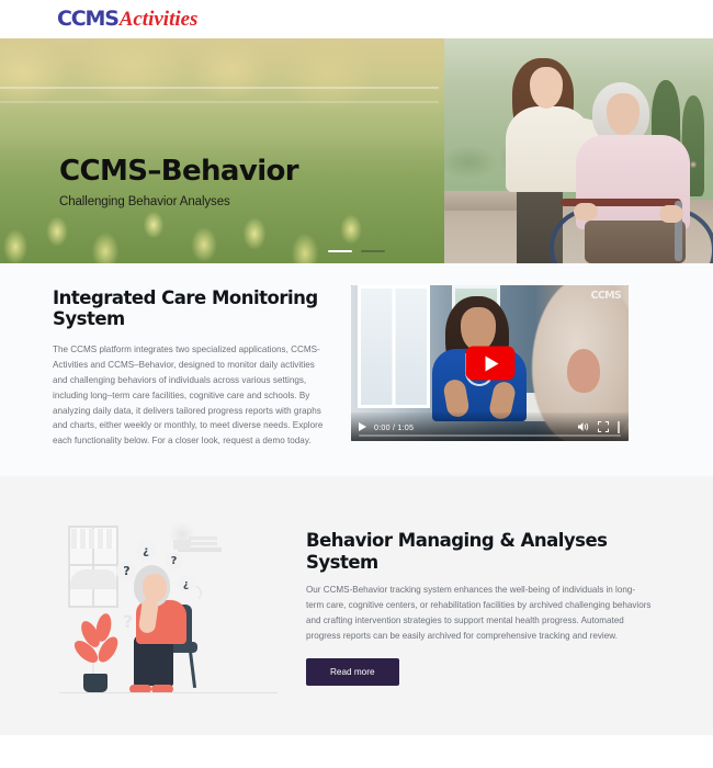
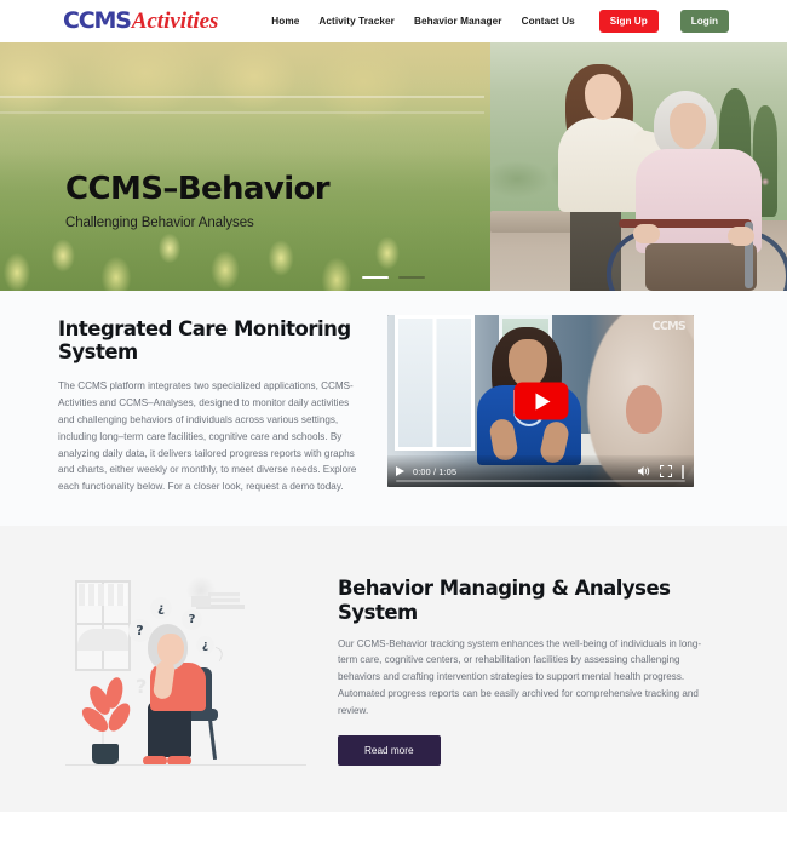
  CCMS
  Activities
+ Home
+ Activity Tracker
+ Behavior Manager
+ Contact Us
+ Sign Up
+ Login
  CCMS–Behavior
  Challenging Behavior Analyses
  Integrated Care Monitoring System
- The CCMS platform integrates two specialized applications, CCMS-Activities and CCMS–Behavior, designed to monitor daily activities and challenging behaviors of individuals across various settings, including long–term care facilities, cognitive care and schools. By analyzing daily data, it delivers tailored progress reports with graphs and charts, either weekly or monthly, to meet diverse needs. Explore each functionality below. For a closer look, request a demo today.
+ The CCMS platform integrates two specialized applications, CCMS-Activities and CCMS–Analyses, designed to monitor daily activities and challenging behaviors of individuals across various settings, including long–term care facilities, cognitive care and schools. By analyzing daily data, it delivers tailored progress reports with graphs and charts, either weekly or monthly, to meet diverse needs. Explore each functionality below. For a closer look, request a demo today.
  CCMS
  0:00 / 1:05
  ?
  ¿
  ?
  ¿
  Behavior Managing & Analyses System
- Our CCMS-Behavior tracking system enhances the well-being of individuals in long-term care, cognitive centers, or rehabilitation facilities by archived challenging behaviors and crafting intervention strategies to support mental health progress. Automated progress reports can be easily archived for comprehensive tracking and review.
+ Our CCMS-Behavior tracking system enhances the well-being of individuals in long-term care, cognitive centers, or rehabilitation facilities by assessing challenging behaviors and crafting intervention strategies to support mental health progress. Automated progress reports can be easily archived for comprehensive tracking and review.
  Read more
